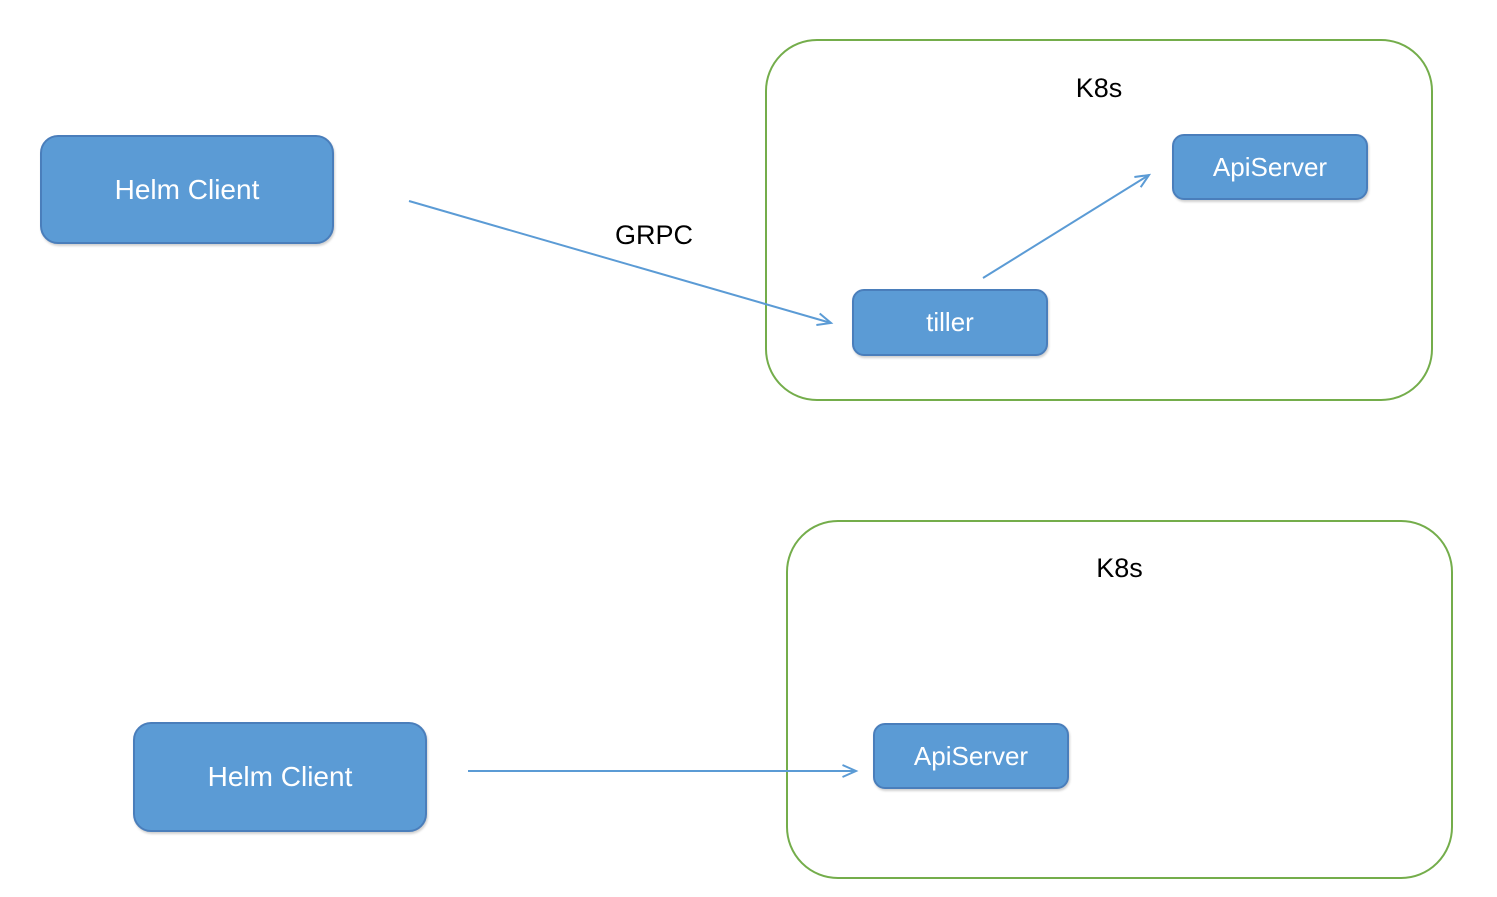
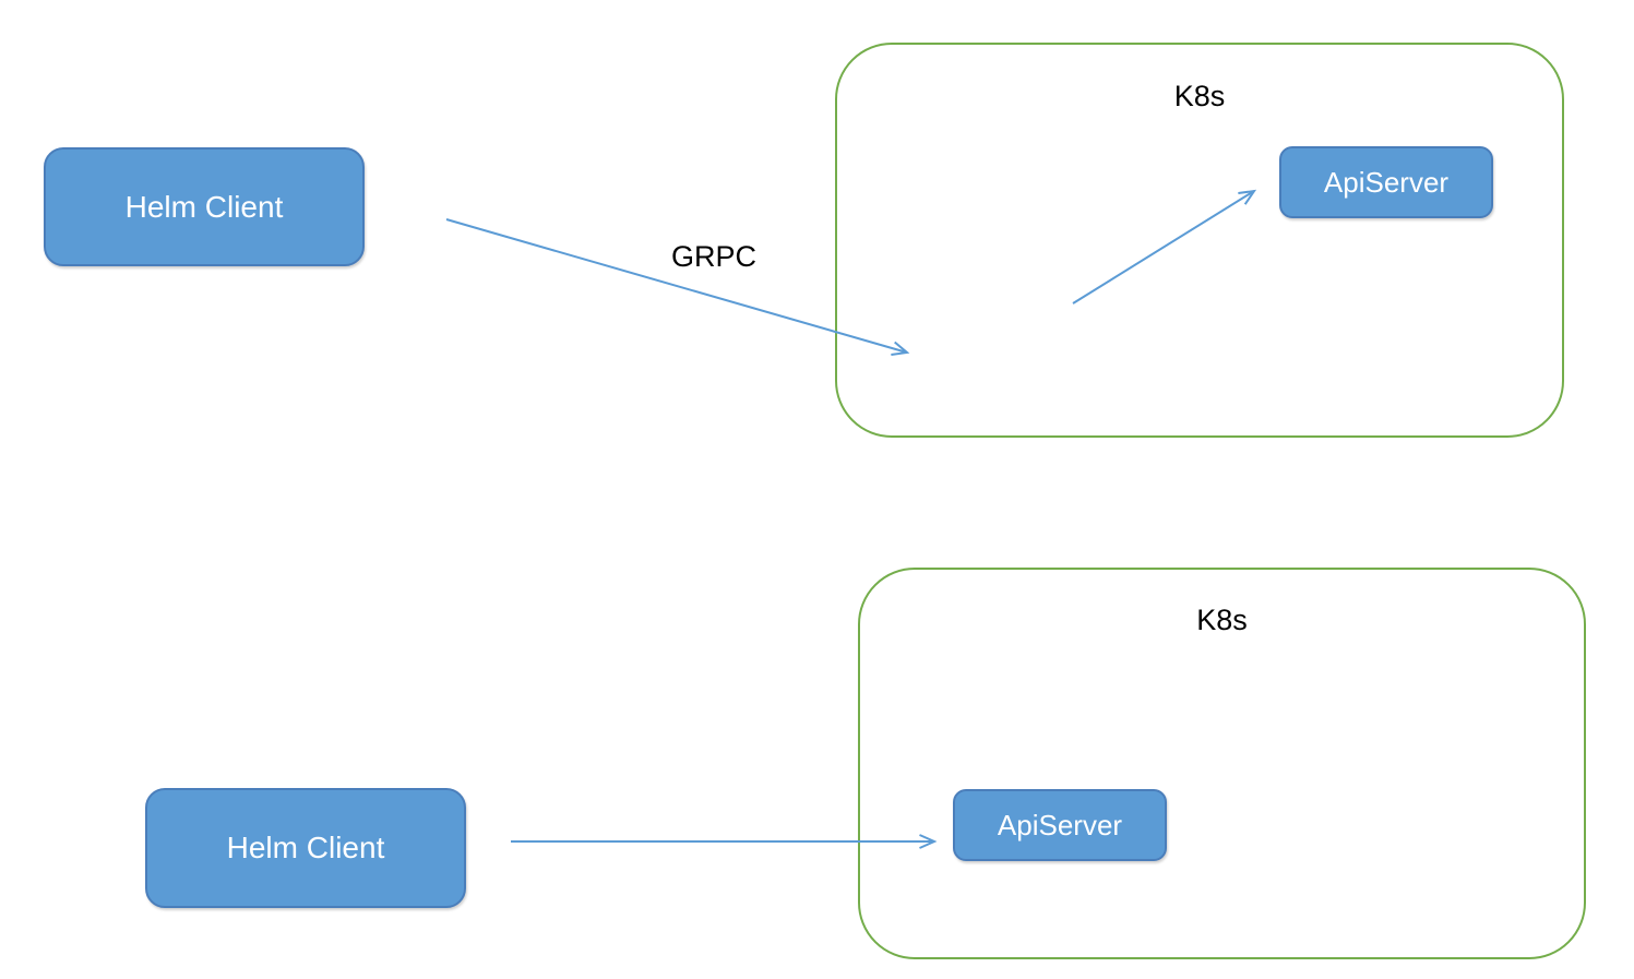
  K8s
  Helm Client
- tiller
  ApiServer
  GRPC
  K8s
  Helm Client
  ApiServer
